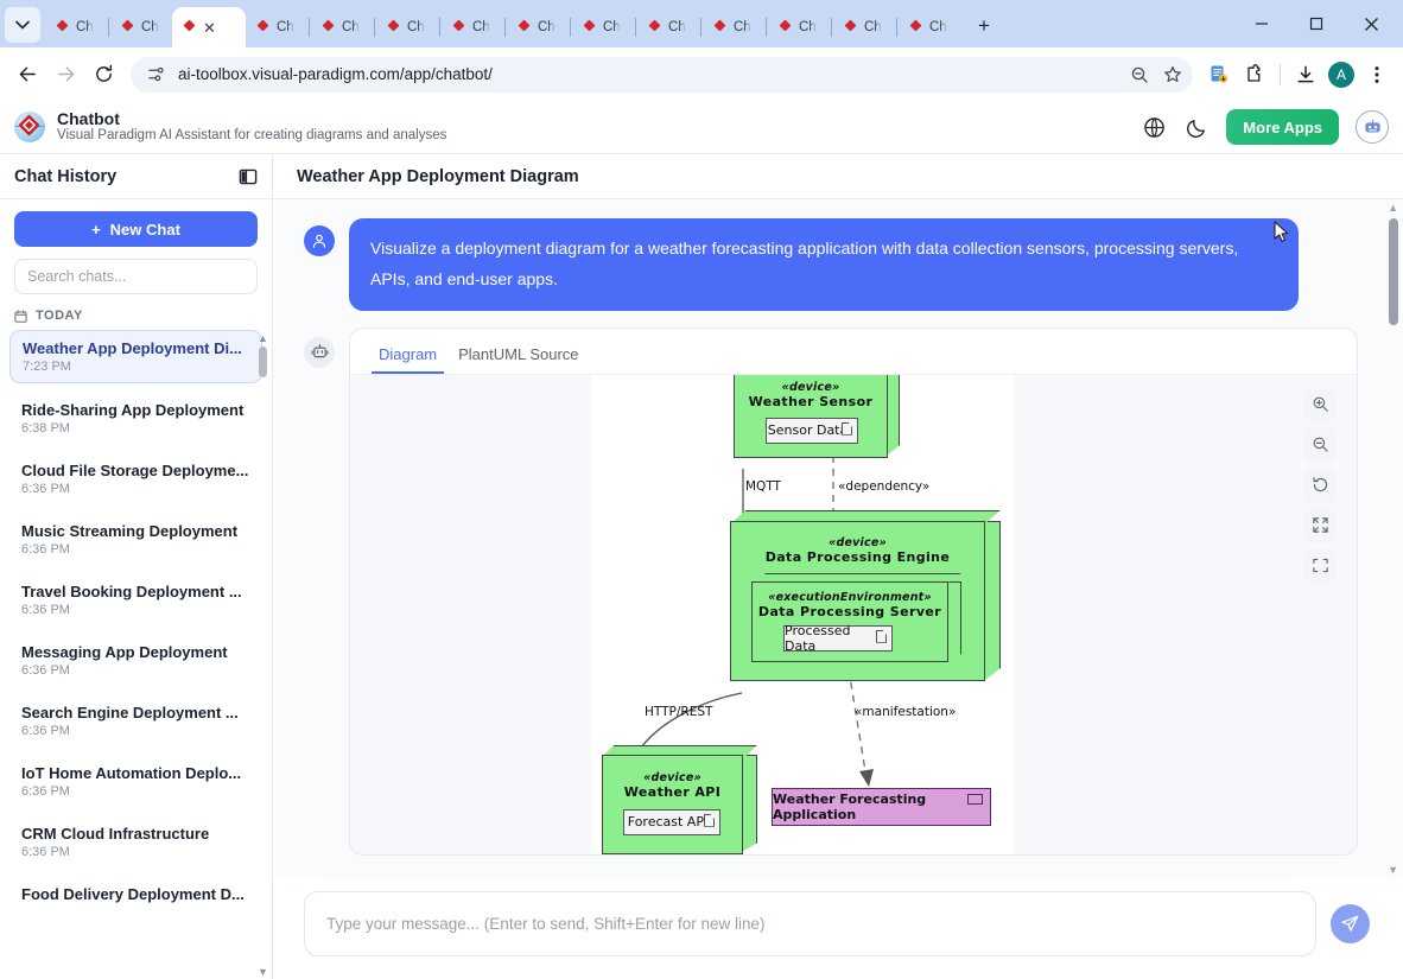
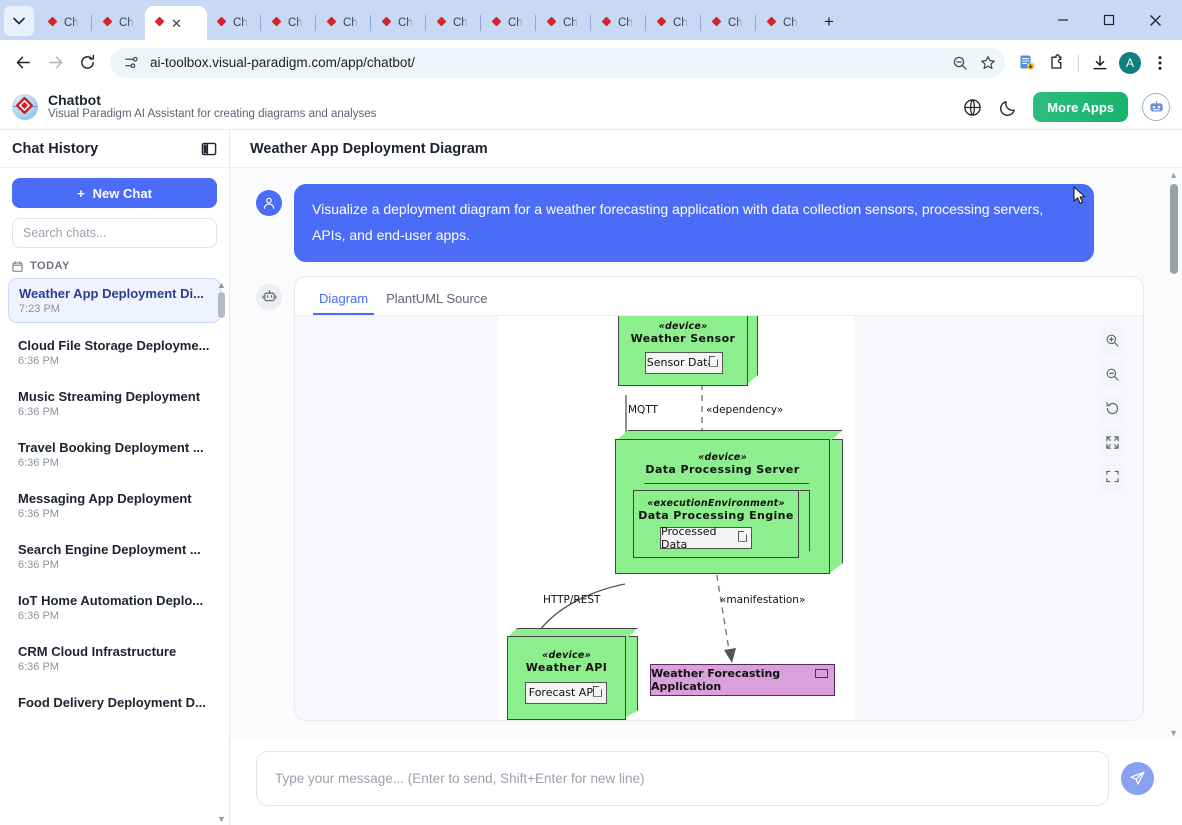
  Ch
  Ch
  ✕
  Ch
  Ch
  Ch
  Ch
  Ch
  Ch
  Ch
  Ch
  Ch
  Ch
  Ch
  +
  ai-toolbox.visual-paradigm.com/app/chatbot/
  A
  Chatbot
  Visual Paradigm AI Assistant for creating diagrams and analyses
  More Apps
  Chat History
  +
  New Chat
  Search chats...
  TODAY
  Weather App Deployment Di...
  7:23 PM
- Ride-Sharing App Deployment
- 6:38 PM
  Cloud File Storage Deployme...
  6:36 PM
  Music Streaming Deployment
  6:36 PM
  Travel Booking Deployment ...
  6:36 PM
  Messaging App Deployment
  6:36 PM
  Search Engine Deployment ...
  6:36 PM
  IoT Home Automation Deplo...
  6:36 PM
  CRM Cloud Infrastructure
  6:36 PM
  Food Delivery Deployment D...
  ▲
  ▼
  Weather App Deployment Diagram
  Visualize a deployment diagram for a weather forecasting application with data collection sensors, processing servers, APIs, and end-user apps.
  Diagram
  PlantUML Source
  «device»
  Weather Sensor
  Sensor Dat
  «device»
- Data Processing Engine
+ Data Processing Server
  «executionEnvironment»
- Data Processing Server
+ Data Processing Engine
  Processed Data
  «device»
  Weather API
  Forecast AP
  Weather Forecasting Application
  MQTT
  «dependency»
  HTTP/REST
  «manifestation»
  ▲
  ▼
  Type your message... (Enter to send, Shift+Enter for new line)
